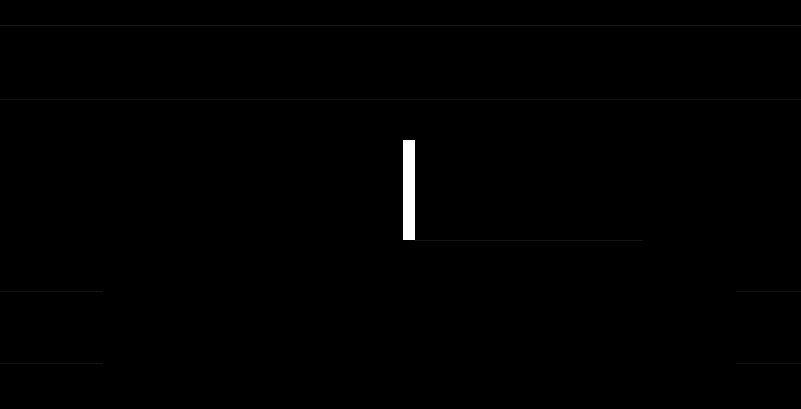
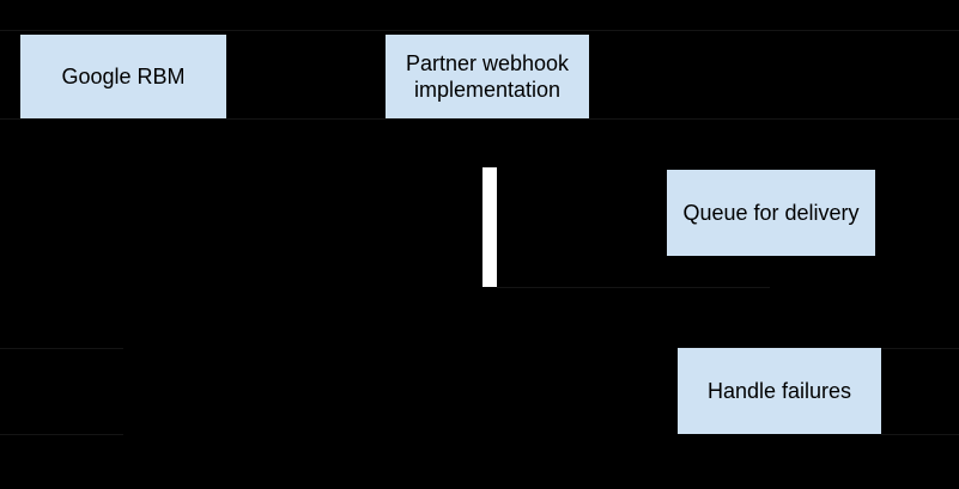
+ Google RBM
+ Partner webhook implementation
+ Queue for delivery
+ Handle failures
